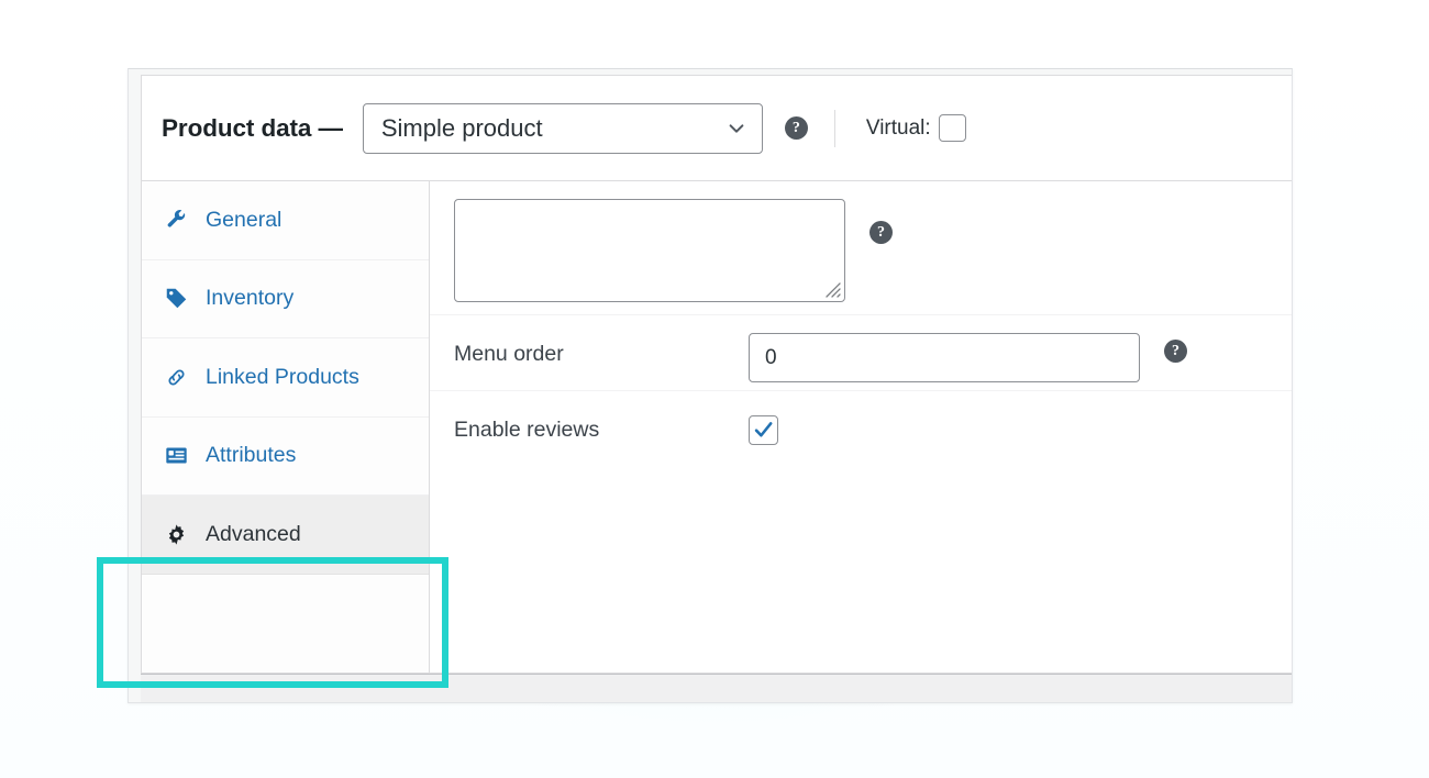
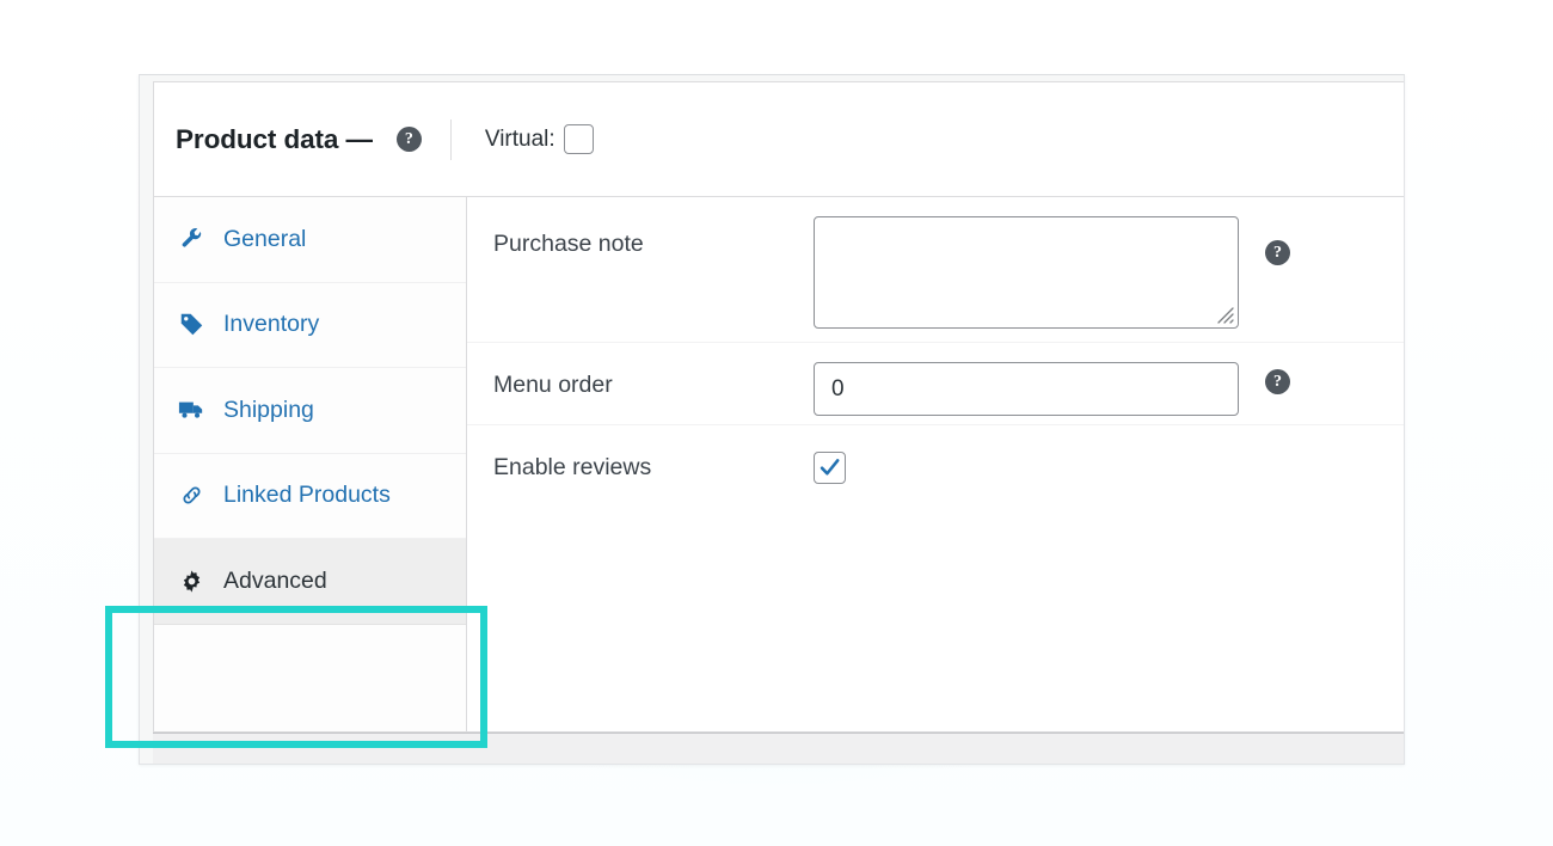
  Product data —
- Simple product
  ?
  Virtual:
  General
  Inventory
+ Shipping
  Linked Products
- Attributes
  Advanced
+ Purchase note
  ?
  Menu order
  0
  ?
  Enable reviews
